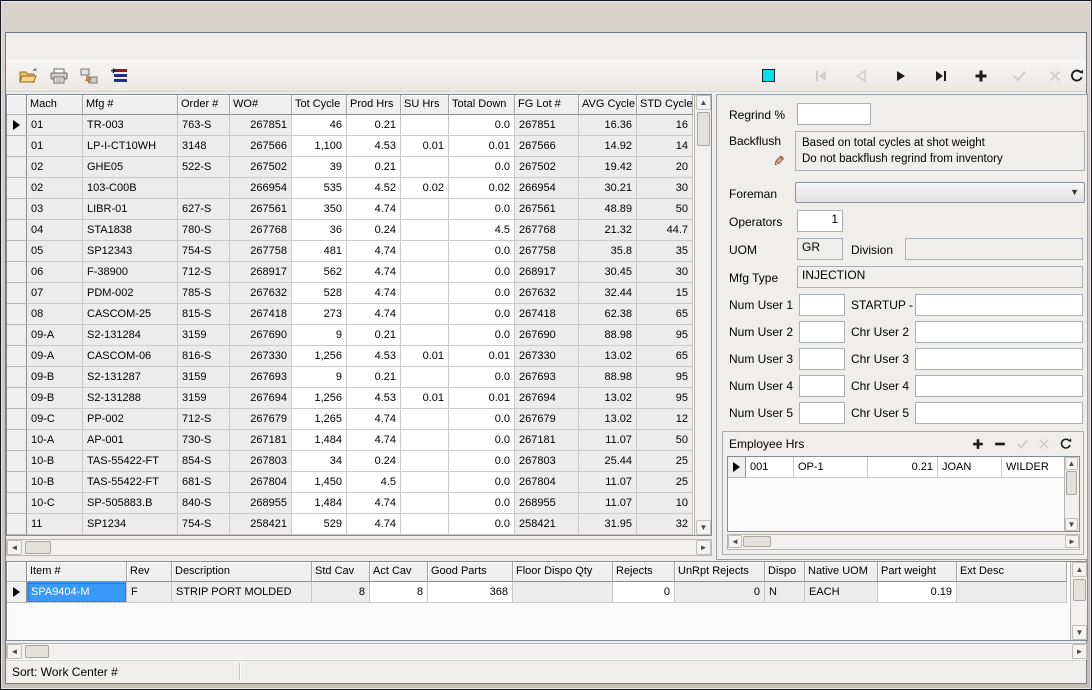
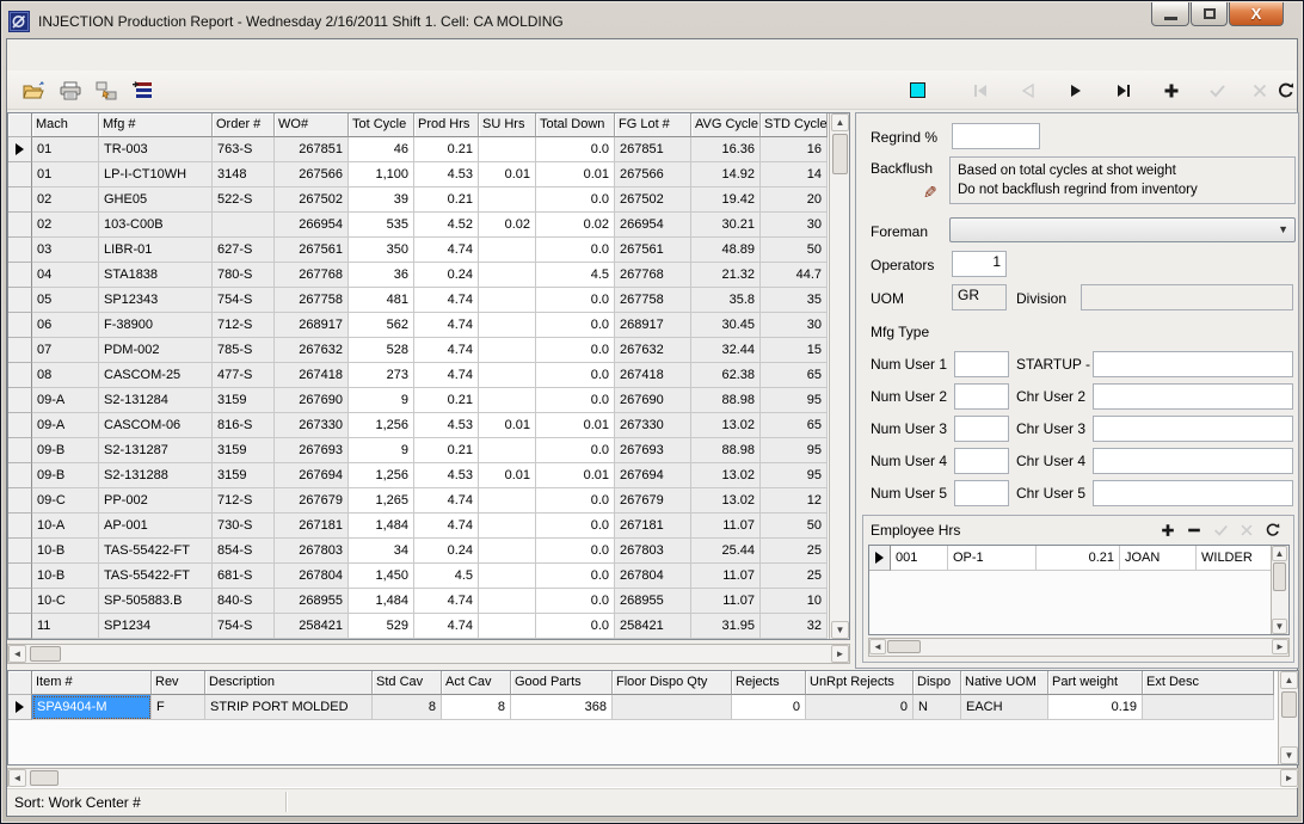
+ INJECTION Production Report - Wednesday 2/16/2011 Shift 1. Cell: CA MOLDING
+ X
  Mach
  Mfg #
  Order #
  WO#
  Tot Cycle
  Prod Hrs
  SU Hrs
  Total Down
  FG Lot #
  AVG Cycle
  STD Cycle
  01
  TR-003
  763-S
  267851
  46
  0.21
  0.0
  267851
  16.36
  16
  01
  LP-I-CT10WH
  3148
  267566
  1,100
  4.53
  0.01
  0.01
  267566
  14.92
  14
  02
  GHE05
  522-S
  267502
  39
  0.21
  0.0
  267502
  19.42
  20
  02
  103-C00B
  266954
  535
  4.52
  0.02
  0.02
  266954
  30.21
  30
  03
  LIBR-01
  627-S
  267561
  350
  4.74
  0.0
  267561
  48.89
  50
  04
  STA1838
  780-S
  267768
  36
  0.24
  4.5
  267768
  21.32
  44.7
  05
  SP12343
  754-S
  267758
  481
  4.74
  0.0
  267758
  35.8
  35
  06
  F-38900
  712-S
  268917
  562
  4.74
  0.0
  268917
  30.45
  30
  07
  PDM-002
  785-S
  267632
  528
  4.74
  0.0
  267632
  32.44
  15
  08
  CASCOM-25
- 815-S
+ 477-S
  267418
  273
  4.74
  0.0
  267418
  62.38
  65
  09-A
  S2-131284
  3159
  267690
  9
  0.21
  0.0
  267690
  88.98
  95
  09-A
  CASCOM-06
  816-S
  267330
  1,256
  4.53
  0.01
  0.01
  267330
  13.02
  65
  09-B
  S2-131287
  3159
  267693
  9
  0.21
  0.0
  267693
  88.98
  95
  09-B
  S2-131288
  3159
  267694
  1,256
  4.53
  0.01
  0.01
  267694
  13.02
  95
  09-C
  PP-002
  712-S
  267679
  1,265
  4.74
  0.0
  267679
  13.02
  12
  10-A
  AP-001
  730-S
  267181
  1,484
  4.74
  0.0
  267181
  11.07
  50
  10-B
  TAS-55422-FT
  854-S
  267803
  34
  0.24
  0.0
  267803
  25.44
  25
  10-B
  TAS-55422-FT
  681-S
  267804
  1,450
  4.5
  0.0
  267804
  11.07
  25
  10-C
  SP-505883.B
  840-S
  268955
  1,484
  4.74
  0.0
  268955
  11.07
  10
  11
  SP1234
  754-S
  258421
  529
  4.74
  0.0
  258421
  31.95
  32
  ▲
  ▼
  ◄
  ►
  Regrind %
  Backflush
  Based on total cycles at shot weight
  Do not backflush regrind from inventory
  Foreman
  ▼
  Operators
  1
  UOM
  GR
  Division
  Mfg Type
- INJECTION
  Num User 1
  STARTUP -
  Num User 2
  Chr User 2
  Num User 3
  Chr User 3
  Num User 4
  Chr User 4
  Num User 5
  Chr User 5
  Employee Hrs
  001
  OP-1
  0.21
  JOAN
  WILDER
  ▲
  ▼
  ◄
  ►
  Item #
  Rev
  Description
  Std Cav
  Act Cav
  Good Parts
  Floor Dispo Qty
  Rejects
  UnRpt Rejects
  Dispo
  Native UOM
  Part weight
  Ext Desc
  SPA9404-M
  F
  STRIP PORT MOLDED
  8
  8
  368
  0
  0
  N
  EACH
  0.19
  ▲
  ▼
  ◄
  ►
  Sort: Work Center #
